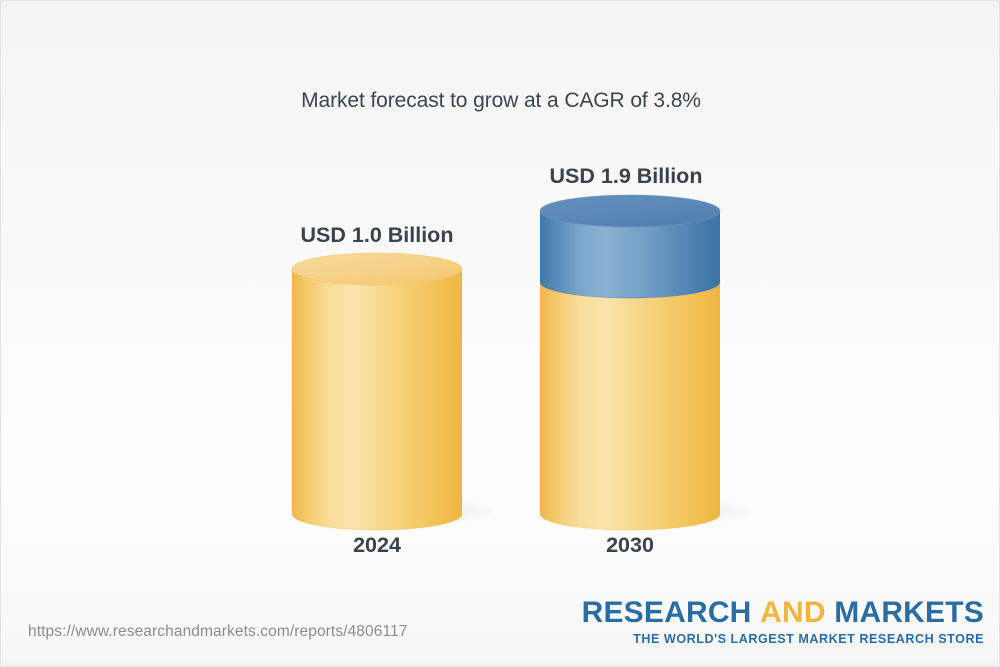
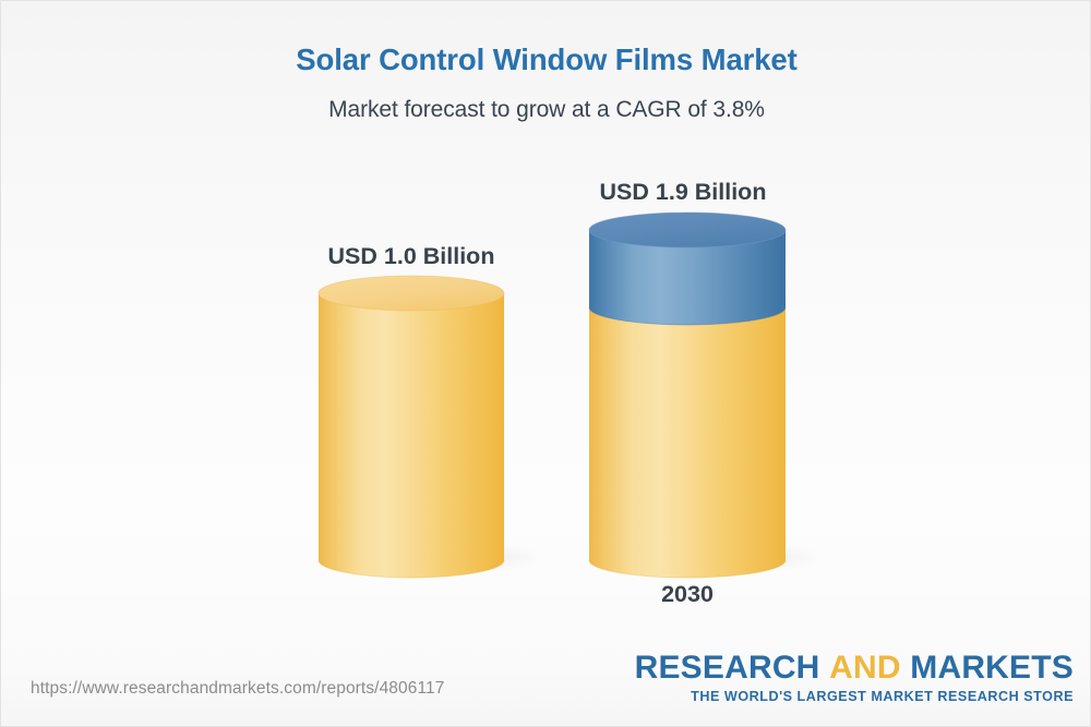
+ Solar Control Window Films Market
  Market forecast to grow at a CAGR of 3.8%
  USD 1.0 Billion
- 2024
  USD 1.9 Billion
  2030
  https://www.researchandmarkets.com/reports/4806117
  RESEARCH AND MARKETS
  THE WORLD'S LARGEST MARKET RESEARCH STORE
